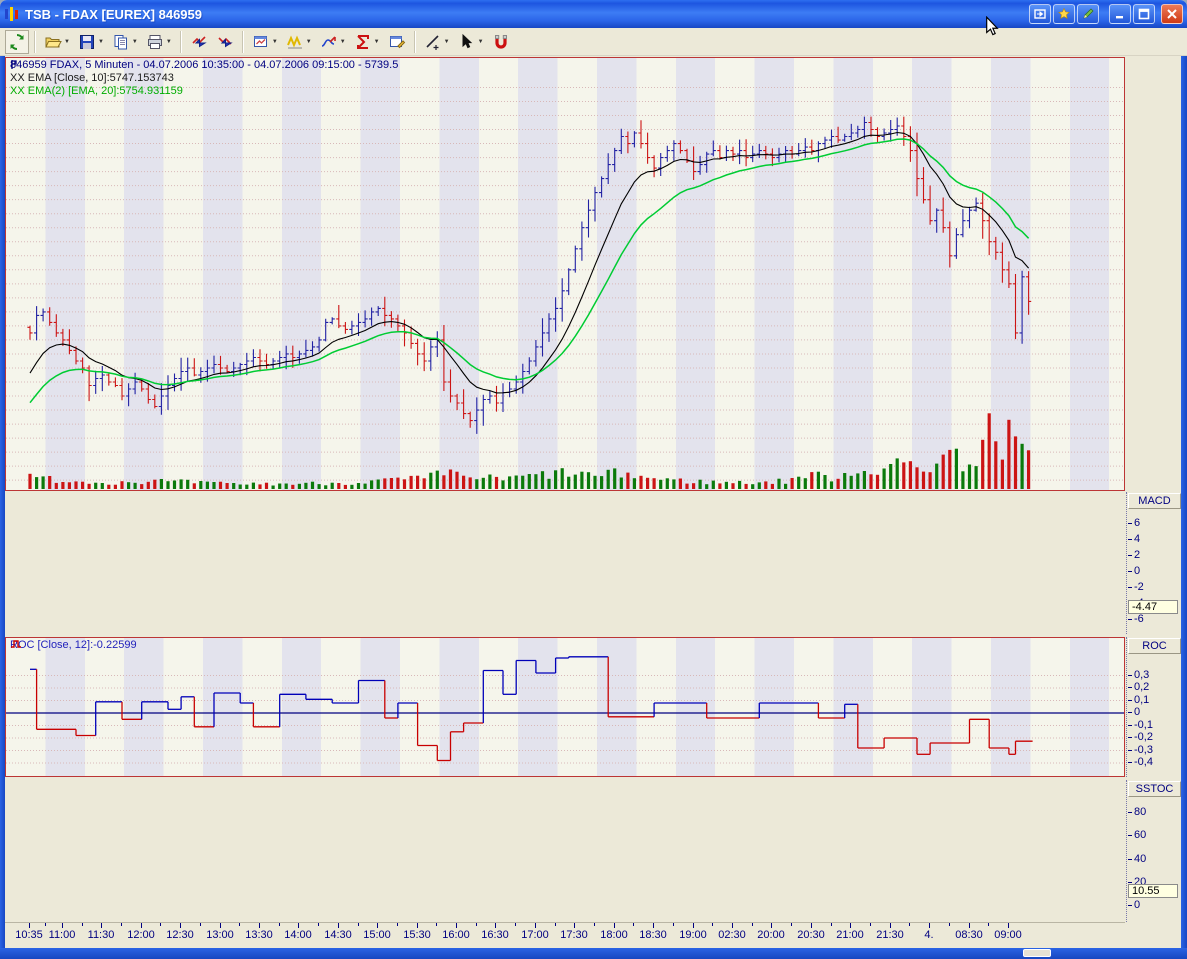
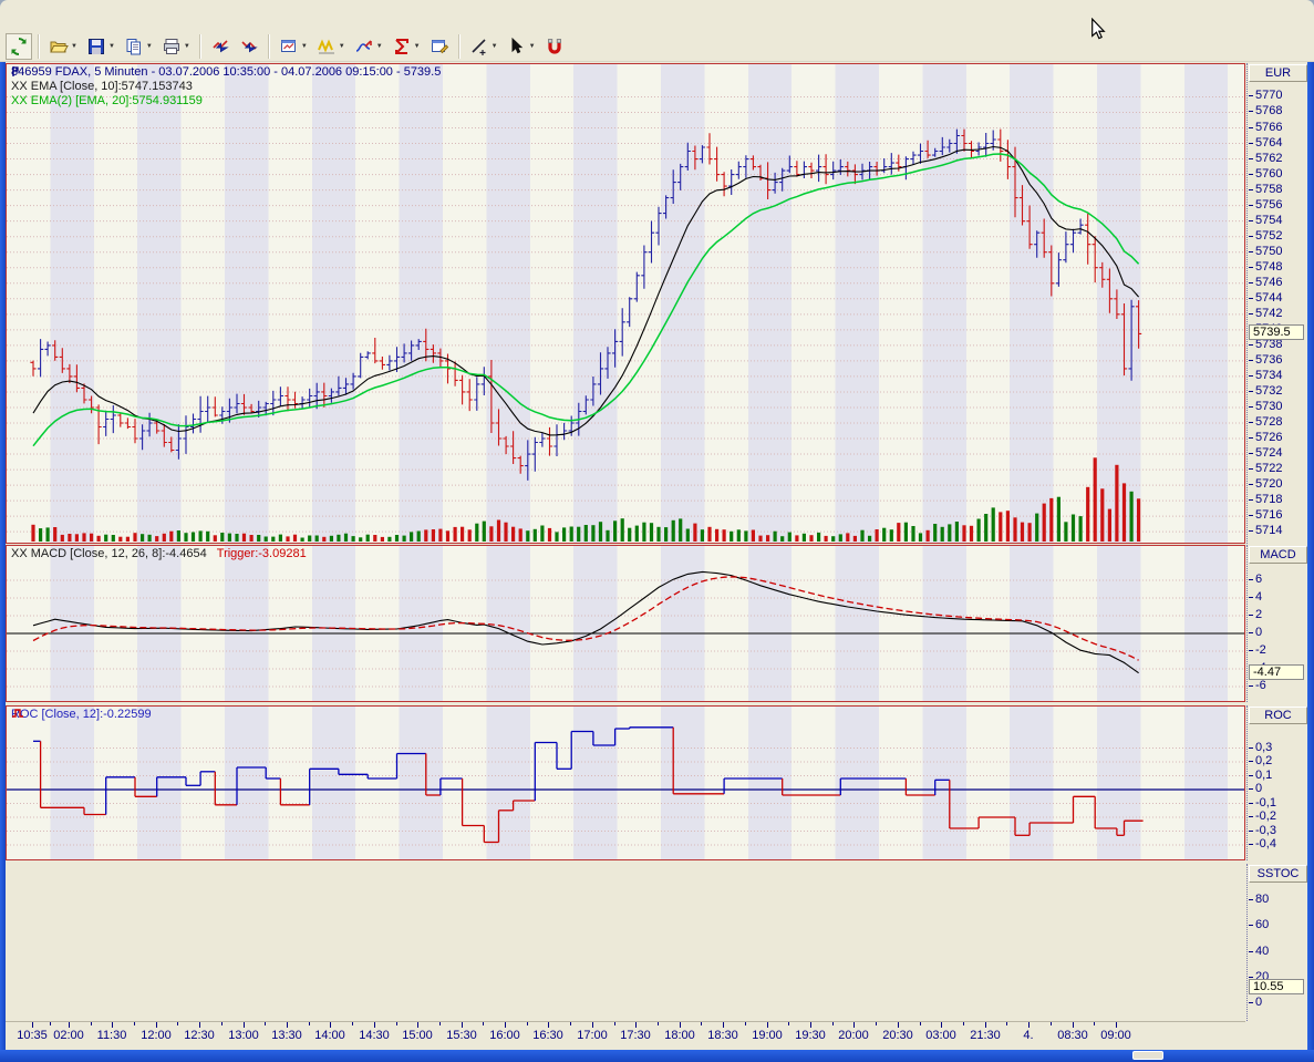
- TSB - FDAX [EUREX] 846959
- 846959 FDAX, 5 Minuten - 04.07.2006 10:35:00 - 04.07.2006 09:15:00 - 5739.5
+ 846959 FDAX, 5 Minuten - 03.07.2006 10:35:00 - 04.07.2006 09:15:00 - 5739.5
  XX EMA [Close, 10]:5747.153743
  XX EMA(2) [EMA, 20]:5754.931159
+ XX MACD [Close, 12, 26, 8]:-4.4654
+ Trigger:-3.09281
  OC [Close, 12]:-0.22599
  10:35
- 11:00
+ 02:00
  11:30
  12:00
  12:30
  13:00
  13:30
  14:00
  14:30
  15:00
  15:30
  16:00
  16:30
  17:00
  17:30
  18:00
  18:30
  19:00
- 02:30
+ 19:30
  20:00
  20:30
- 21:00
+ 03:00
  21:30
  4.
  08:30
  09:00
+ EUR
+ 5739.5
+ 5770
+ 5768
+ 5766
+ 5764
+ 5762
+ 5760
+ 5758
+ 5756
+ 5754
+ 5752
+ 5750
+ 5748
+ 5746
+ 5744
+ 5742
+ 5738
+ 5736
+ 5734
+ 5732
+ 5730
+ 5728
+ 5726
+ 5724
+ 5722
+ 5720
+ 5718
+ 5716
+ 5714
  MACD
  -4.47
  6
  4
  2
  0
  -2
  -6
  ROC
  0,3
  0,2
  0,1
  0
  -0,1
  -0,2
  -0,3
  -0,4
  SSTOC
  10.55
  80
  60
  40
  20
  0
